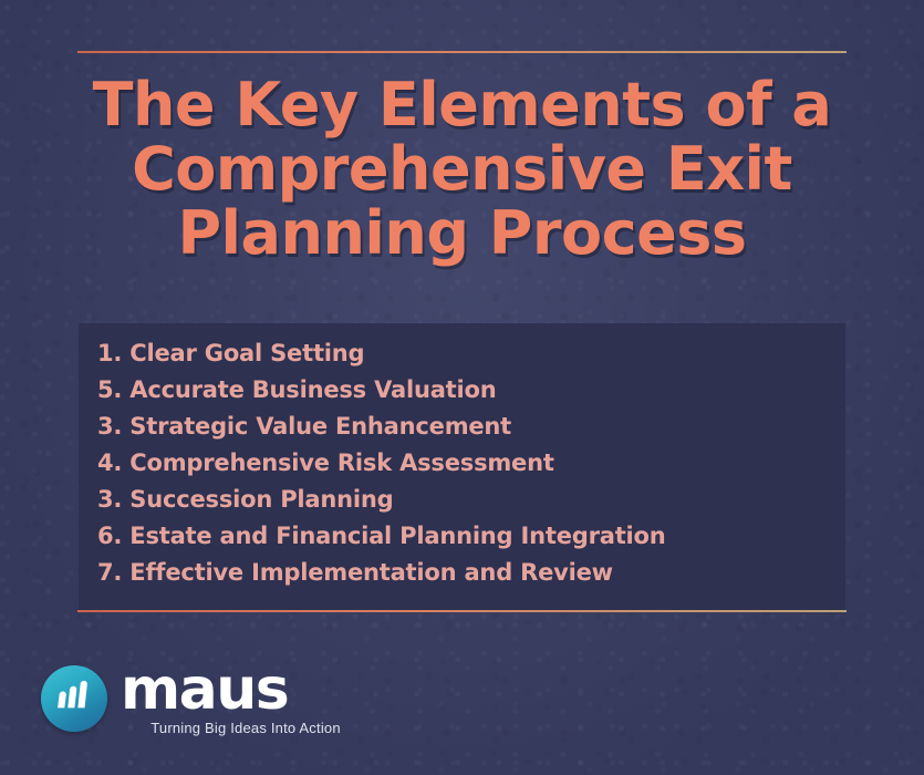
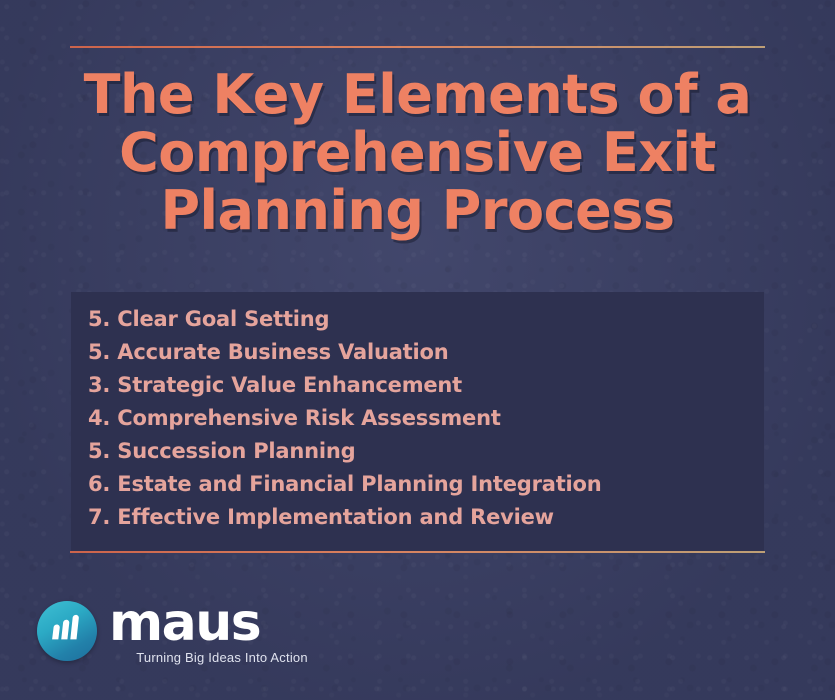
  The Key Elements of a
  Comprehensive Exit
  Planning Process
- 1. Clear Goal Setting
+ 5. Clear Goal Setting
  5. Accurate Business Valuation
  3. Strategic Value Enhancement
  4. Comprehensive Risk Assessment
- 3. Succession Planning
+ 5. Succession Planning
  6. Estate and Financial Planning Integration
  7. Effective Implementation and Review
  maus
  Turning Big Ideas Into Action
